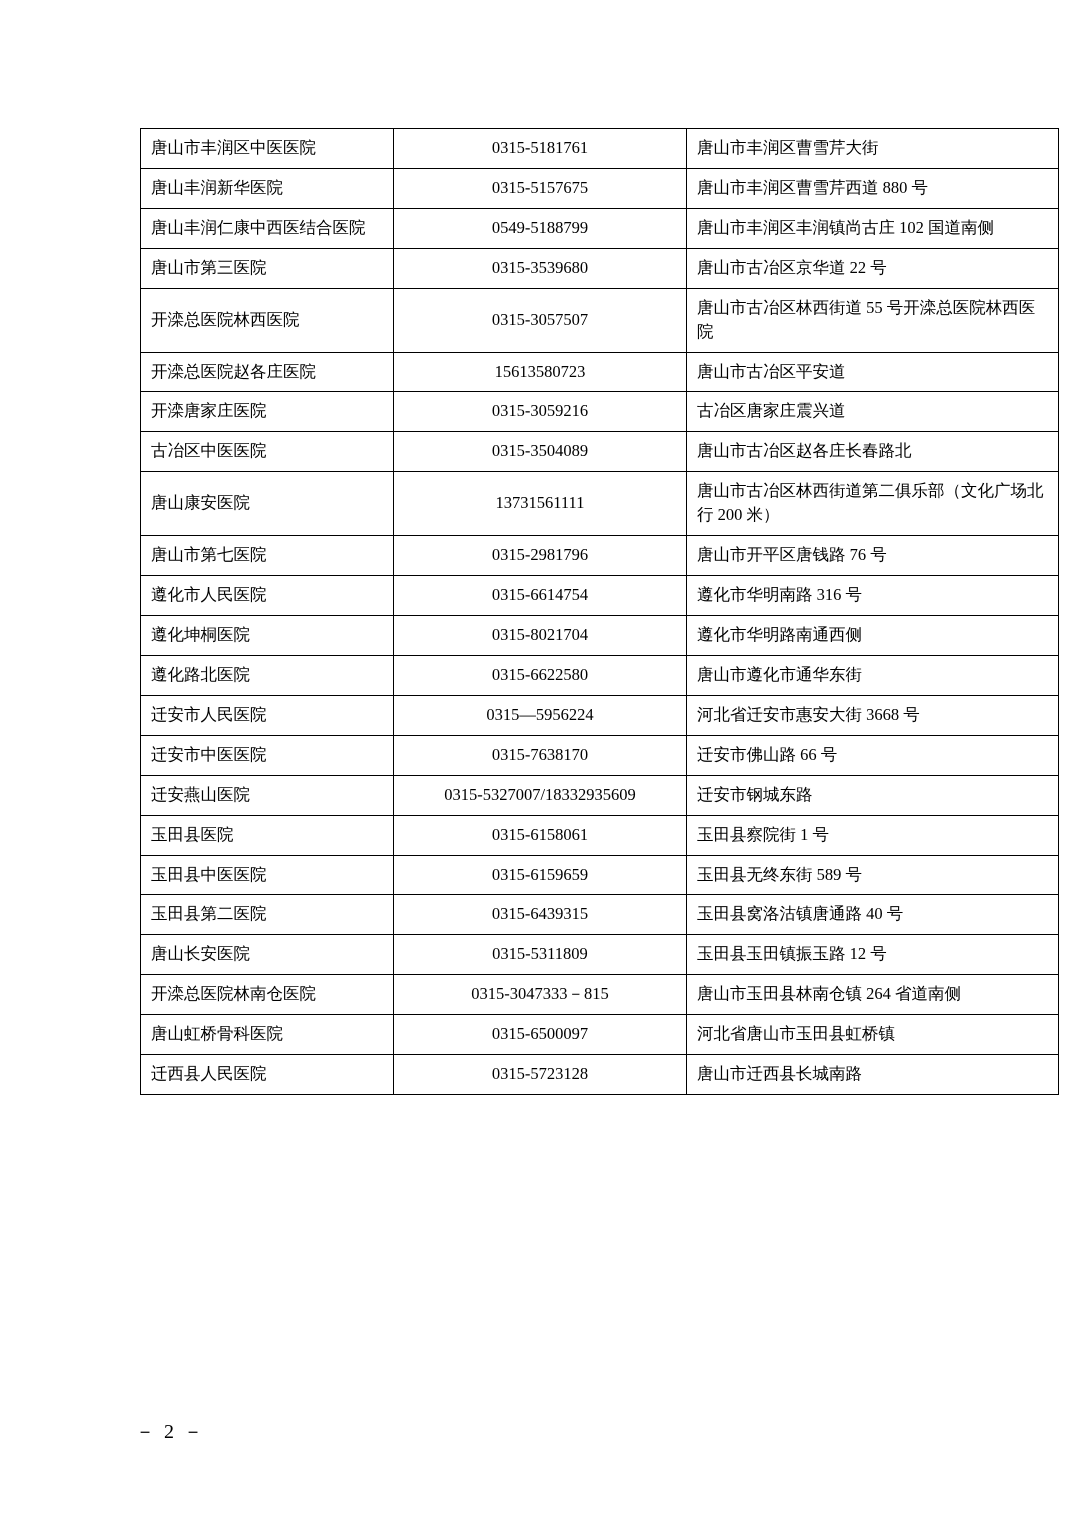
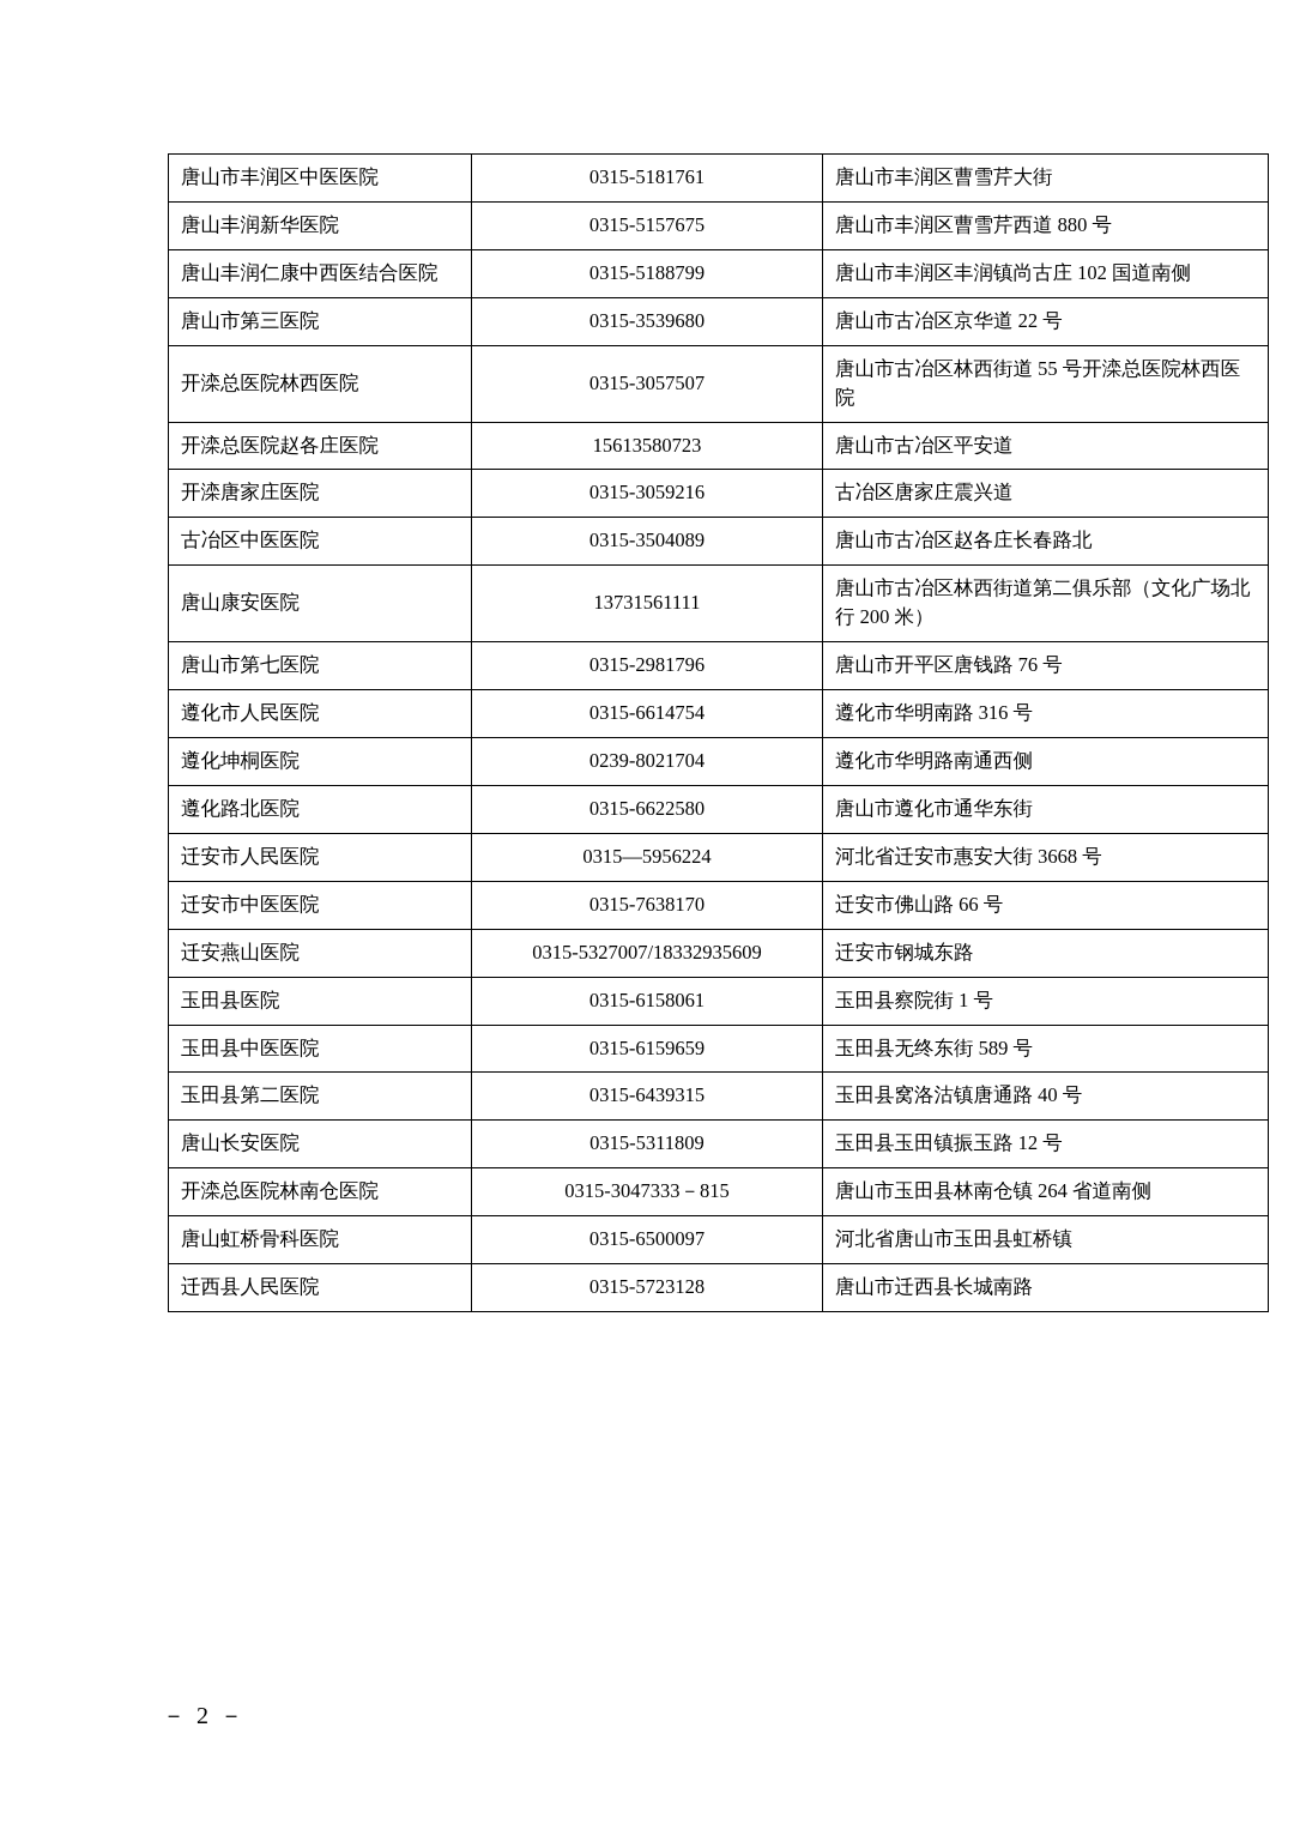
  唐山市丰润区中医医院	0315-5181761	唐山市丰润区曹雪芹大街
  唐山丰润新华医院	0315-5157675	唐山市丰润区曹雪芹西道 880 号
- 唐山丰润仁康中西医结合医院	0549-5188799	唐山市丰润区丰润镇尚古庄 102 国道南侧
+ 唐山丰润仁康中西医结合医院	0315-5188799	唐山市丰润区丰润镇尚古庄 102 国道南侧
  唐山市第三医院	0315-3539680	唐山市古冶区京华道 22 号
  开滦总医院林西医院	0315-3057507	唐山市古冶区林西街道 55 号开滦总医院林西医院
  开滦总医院赵各庄医院	15613580723	唐山市古冶区平安道
  开滦唐家庄医院	0315-3059216	古冶区唐家庄震兴道
  古冶区中医医院	0315-3504089	唐山市古冶区赵各庄长春路北
  唐山康安医院	13731561111	唐山市古冶区林西街道第二俱乐部（文化广场北行 200 米）
  唐山市第七医院	0315-2981796	唐山市开平区唐钱路 76 号
  遵化市人民医院	0315-6614754	遵化市华明南路 316 号
- 遵化坤桐医院	0315-8021704	遵化市华明路南通西侧
+ 遵化坤桐医院	0239-8021704	遵化市华明路南通西侧
  遵化路北医院	0315-6622580	唐山市遵化市通华东街
  迁安市人民医院	0315—5956224	河北省迁安市惠安大街 3668 号
  迁安市中医医院	0315-7638170	迁安市佛山路 66 号
  迁安燕山医院	0315-5327007/18332935609	迁安市钢城东路
  玉田县医院	0315-6158061	玉田县察院街 1 号
  玉田县中医医院	0315-6159659	玉田县无终东街 589 号
  玉田县第二医院	0315-6439315	玉田县窝洛沽镇唐通路 40 号
  唐山长安医院	0315-5311809	玉田县玉田镇振玉路 12 号
  开滦总医院林南仓医院	0315-3047333－815	唐山市玉田县林南仓镇 264 省道南侧
  唐山虹桥骨科医院	0315-6500097	河北省唐山市玉田县虹桥镇
  迁西县人民医院	0315-5723128	唐山市迁西县长城南路
  － 2 －
